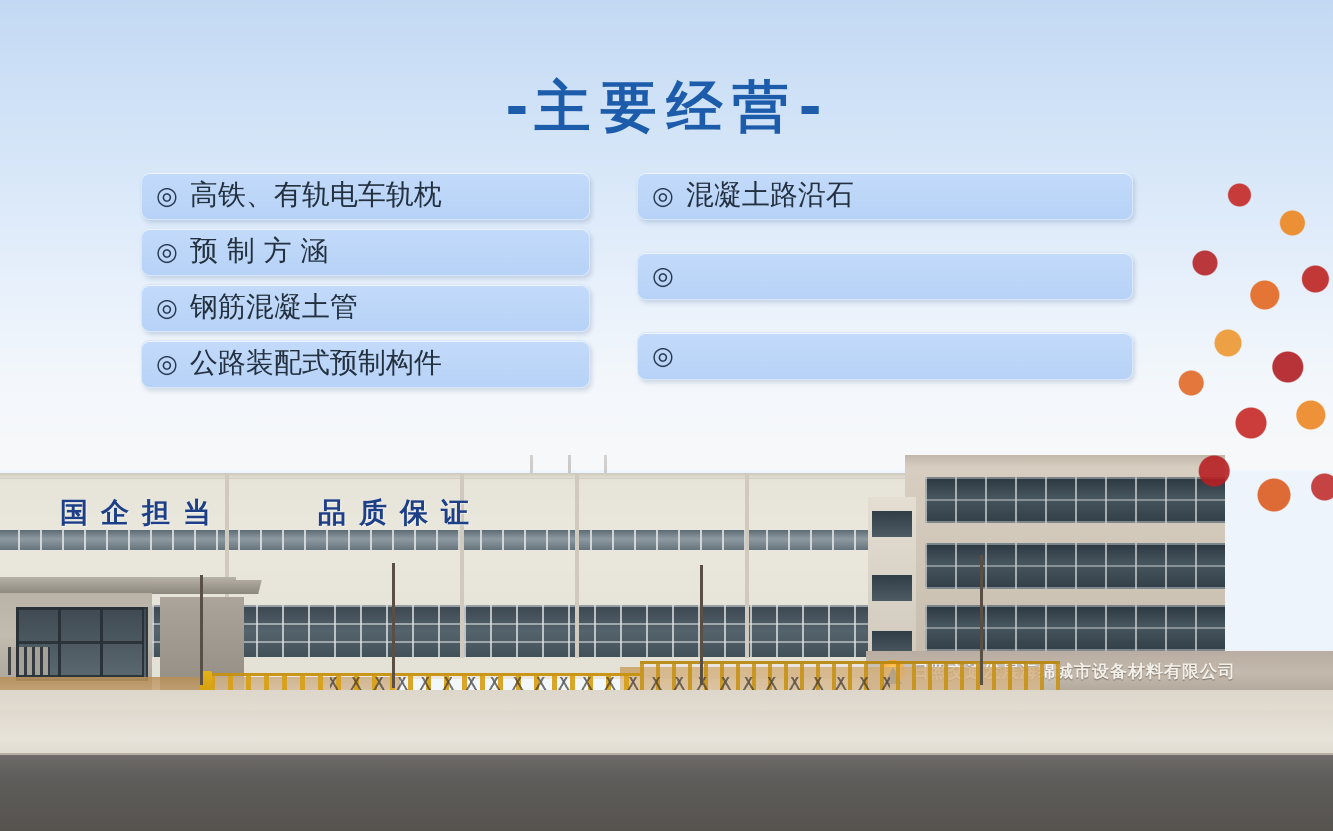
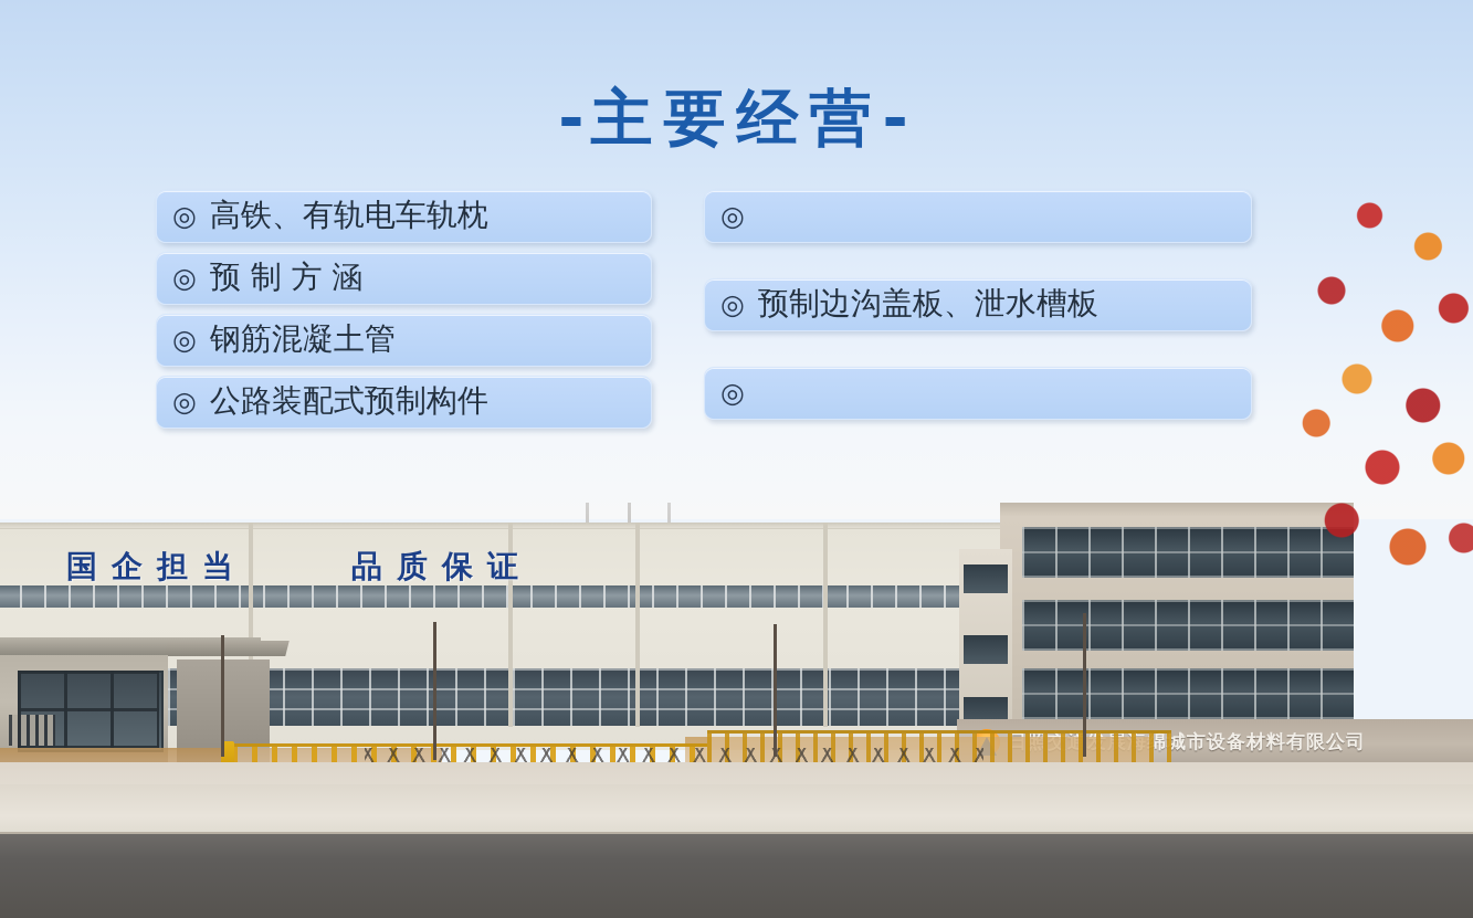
  -主要经营-
  ◎
  高铁、有轨电车轨枕
  ◎
  预 制 方 涵
  ◎
  钢筋混凝土管
  ◎
  公路装配式预制构件
  ◎
- 混凝土路沿石
  ◎
+ 预制边沟盖板、泄水槽板
  ◎
  国企担当
  品质保证
